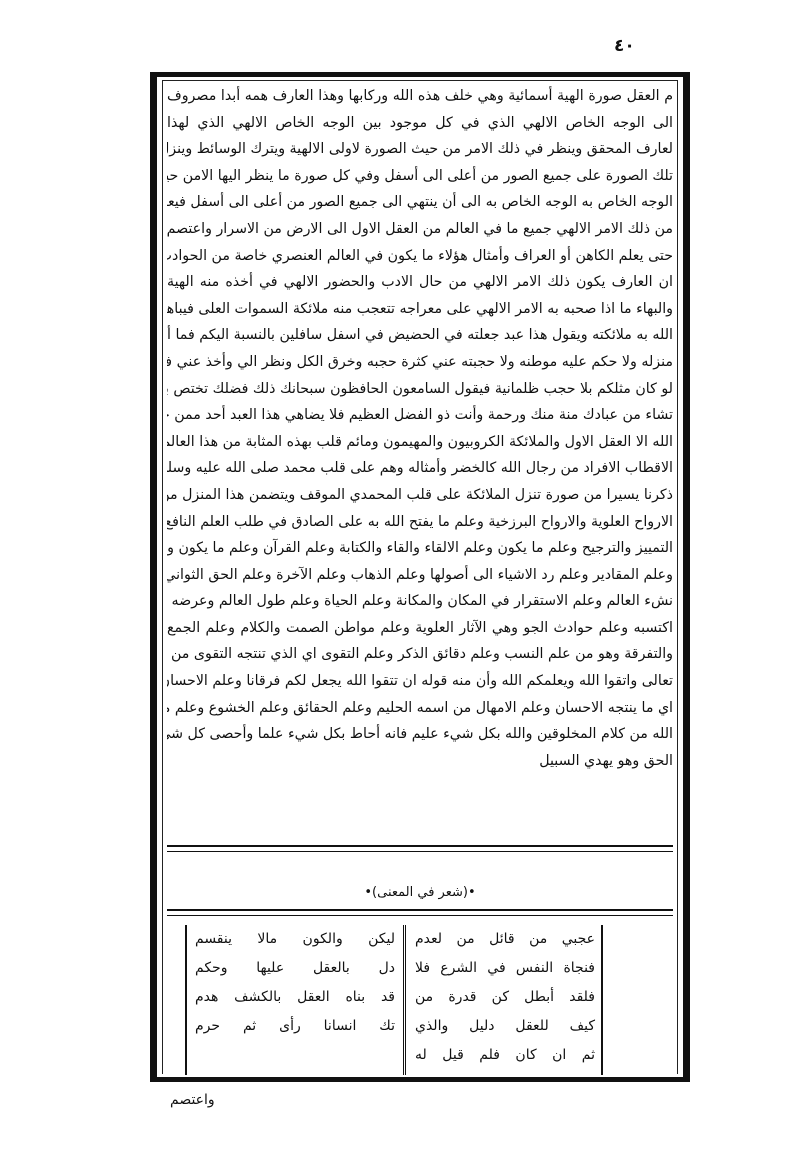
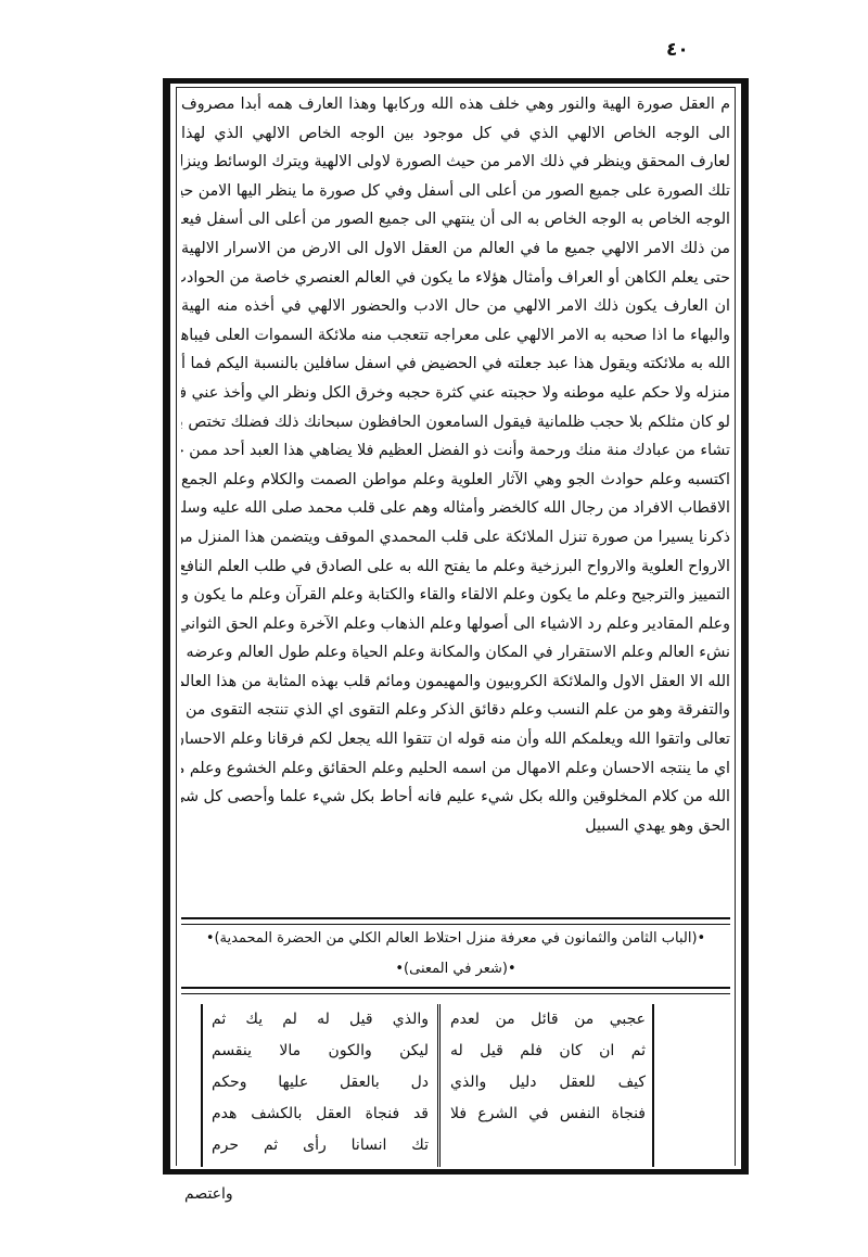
  ٤٠
- م العقل صورة الهية أسمائية وهي خلف هذه الله وركابها وهذا العارف همه أبدا مصروف
+ م العقل صورة الهية والنور وهي خلف هذه الله وركابها وهذا العارف همه أبدا مصروف
  الى الوجه الخاص الالهي الذي في كل موجود بين الوجه الخاص الالهي الذي لهذا
  لعارف المحقق وينظر في ذلك الامر من حيث الصورة لاولى الالهية ويترك الوسائط وينز
  تلك الصورة على جميع الصور من أعلى الى أسفل وفي كل صورة ما ينظر اليها الامن حي
  الوجه الخاص به الوجه الخاص به الى أن ينتهي الى جميع الصور من أعلى الى أسفل فيع
- من ذلك الامر الالهي جميع ما في العالم من العقل الاول الى الارض من الاسرار واعتصم
+ من ذلك الامر الالهي جميع ما في العالم من العقل الاول الى الارض من الاسرار الالهية
  حتى يعلم الكاهن أو العراف وأمثال هؤلاء ما يكون في العالم العنصري خاصة من الحواد
  ان العارف يكون ذلك الامر الالهي من حال الادب والحضور الالهي في أخذه منه الهية
  والبهاء ما اذا صحبه به الامر الالهي على معراجه تتعجب منه ملائكة السموات العلى فيباه
  الله به ملائكته ويقول هذا عبد جعلته في الحضيض في اسفل سافلين بالنسبة اليكم فما أ
  منزله ولا حكم عليه موطنه ولا حجبته عني كثرة حجبه وخرق الكل ونظر الي وأخذ عني ف
  لو كان مثلكم بلا حجب ظلمانية فيقول السامعون الحافظون سبحانك ذلك فضلك تختص ب
  تشاء من عبادك منة منك ورحمة وأنت ذو الفضل العظيم فلا يضاهي هذا العبد أحد ممن
- الله الا العقل الاول والملائكة الكروبيون والمهيمون ومائم قلب بهذه المثابة من هذا العالم
+ اكتسبه وعلم حوادث الجو وهي الآثار العلوية وعلم مواطن الصمت والكلام وعلم الجمع
  الاقطاب الافراد من رجال الله كالخضر وأمثاله وهم على قلب محمد صلى الله عليه وسل
  ذكرنا يسيرا من صورة تنزل الملائكة على قلب المحمدي الموقف ويتضمن هذا المنزل م
  الارواح العلوية والارواح البرزخية وعلم ما يفتح الله به على الصادق في طلب العلم النافع
  التمييز والترجيح وعلم ما يكون وعلم الالقاء والقاء والكتابة وعلم القرآن وعلم ما يكون و
  وعلم المقادير وعلم رد الاشياء الى أصولها وعلم الذهاب وعلم الآخرة وعلم الحق الثواني
  نشء العالم وعلم الاستقرار في المكان والمكانة وعلم الحياة وعلم طول العالم وعرضه
- اكتسبه وعلم حوادث الجو وهي الآثار العلوية وعلم مواطن الصمت والكلام وعلم الجمع
+ الله الا العقل الاول والملائكة الكروبيون والمهيمون ومائم قلب بهذه المثابة من هذا العالم
  والتفرقة وهو من علم النسب وعلم دقائق الذكر وعلم التقوى اي الذي تنتجه التقوى من
  تعالى واتقوا الله ويعلمكم الله وأن منه قوله ان تتقوا الله يجعل لكم فرقانا وعلم الاحسا
  اي ما ينتجه الاحسان وعلم الامهال من اسمه الحليم وعلم الحقائق وعلم الخشوع وعلم م
  الله من كلام المخلوقين والله بكل شيء عليم فانه أحاط بكل شيء علما وأحصى كل ش
  الحق وهو يهدي السبيل
+ •(الباب الثامن والثمانون في معرفة منزل احتلاط العالم الكلي من الحضرة المحمدية)•
  •(شعر في المعنى)•
  عجبي من قائل من لعدم
- فنجاة النفس في الشرع فلا
+ ثم ان كان فلم قيل له
- فلقد أبطل كن قدرة من
  كيف للعقل دليل والذي
- ثم ان كان فلم قيل له
+ فنجاة النفس في الشرع فلا
+ والذي قيل له لم يك ثم
  ليكن والكون مالا ينقسم
  دل بالعقل عليها وحكم
- قد بناه العقل بالكشف هدم
+ قد فنجاة العقل بالكشف هدم
  تك انسانا رأى ثم حرم
  واعتصم
